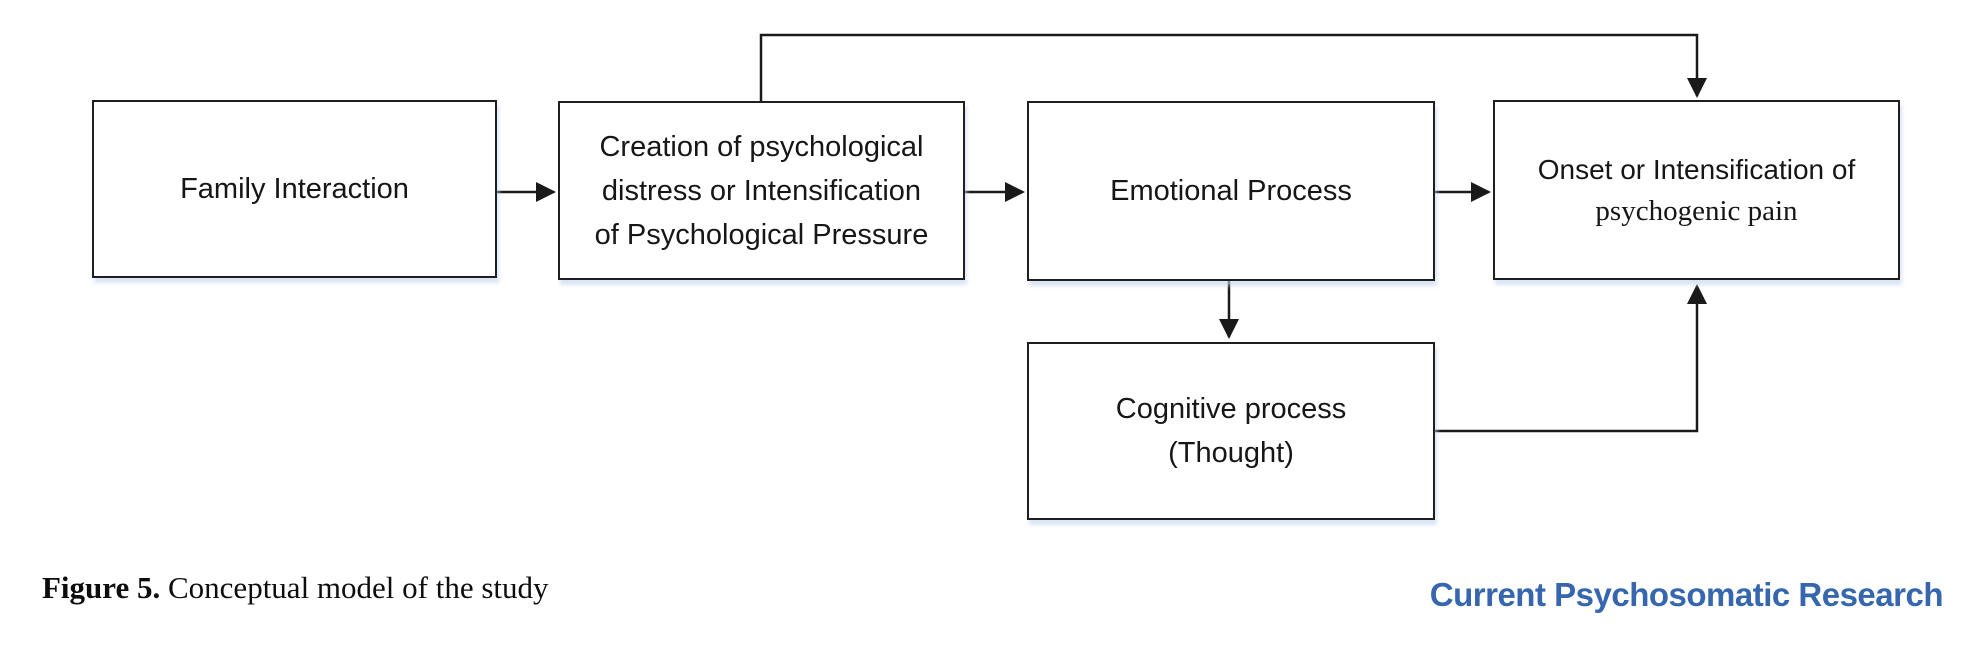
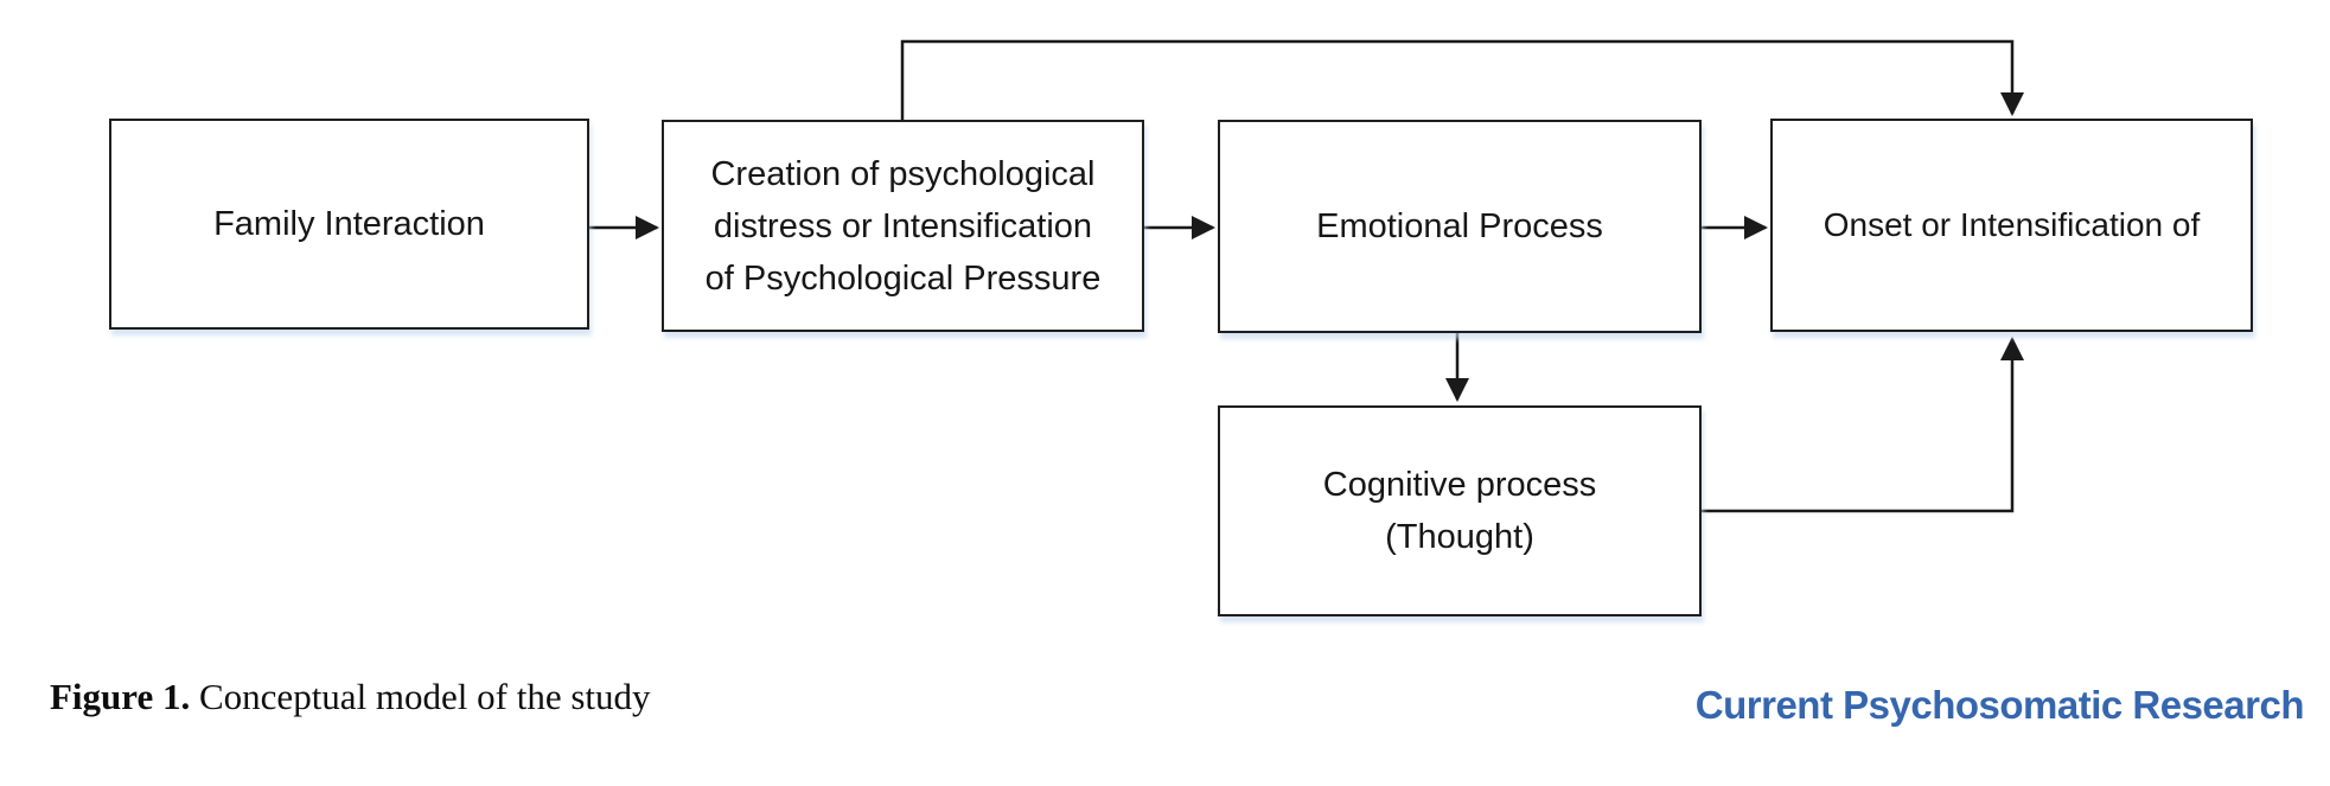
  Family Interaction
  Creation of psychological
  distress or Intensification
  of Psychological Pressure
  Emotional Process
  Onset or Intensification of
- psychogenic pain
  Cognitive process
  (Thought)
- Figure 5. Conceptual model of the study
+ Figure 1. Conceptual model of the study
  Current Psychosomatic Research
